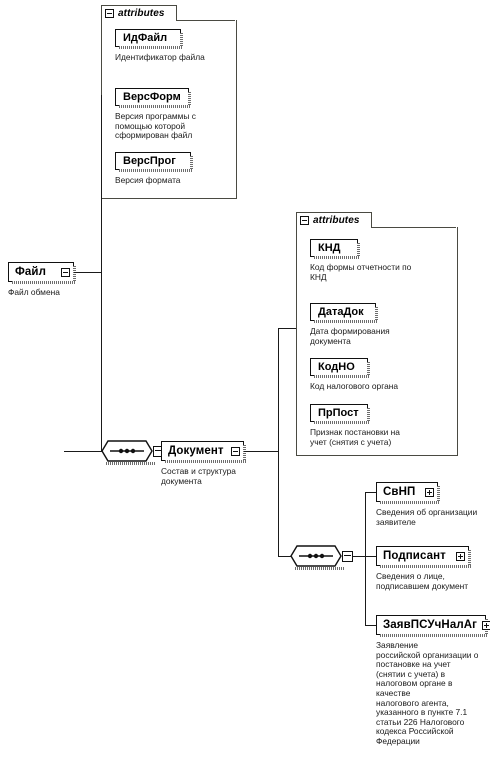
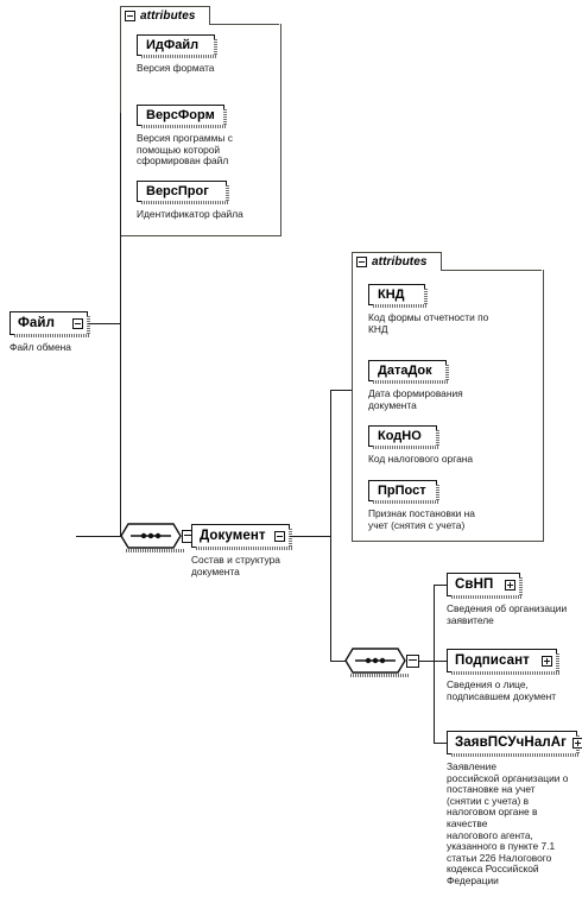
  attributes
  ИдФайл
- Идентификатор файла
+ Версия формата
  ВерсФорм
  Версия программы с
  помощью которой
  сформирован файл
  ВерсПрог
- Версия формата
+ Идентификатор файла
  Файл
  Файл обмена
  Документ
  Состав и структура
  документа
  attributes
  КНД
  Код формы отчетности по
  КНД
  ДатаДок
  Дата формирования
  документа
  КодНО
  Код налогового органа
  ПрПост
  Признак постановки на
  учет (снятия с учета)
  СвНП
  Сведения об организации
  заявителе
  Подписант
  Сведения о лице,
  подписавшем документ
  ЗаявПСУчНалАг
  Заявление
  российской организации о
  постановке на учет
  (снятии с учета) в
  налоговом органе в
  качестве
  налогового агента,
  указанного в пункте 7.1
  статьи 226 Налогового
  кодекса Российской
  Федерации
